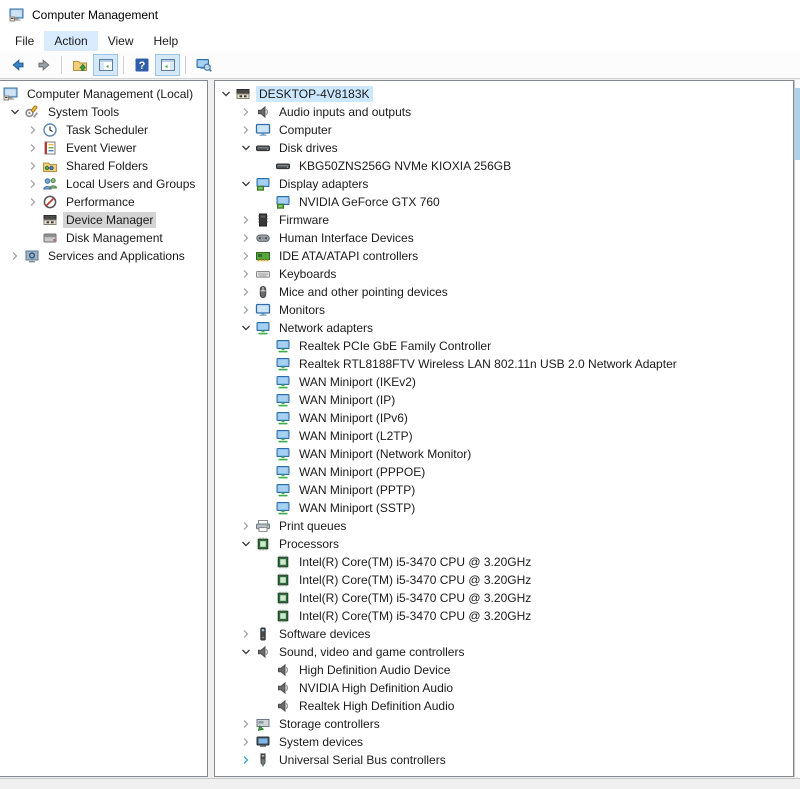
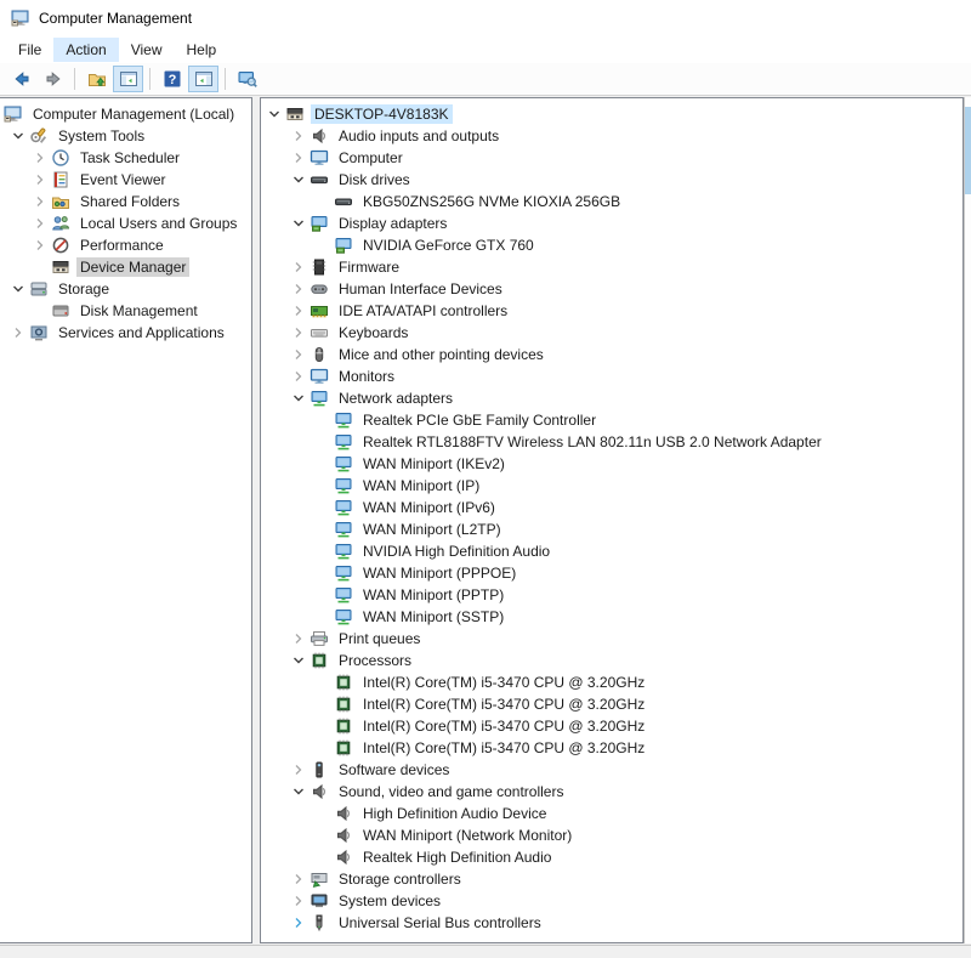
  Computer Management
  File
  Action
  View
  Help
  ?
  Computer Management (Local)
  System Tools
  Task Scheduler
  Event Viewer
  Shared Folders
  Local Users and Groups
  Performance
  Device Manager
+ Storage
  Disk Management
  Services and Applications
  DESKTOP-4V8183K
  Audio inputs and outputs
  Computer
  Disk drives
  KBG50ZNS256G NVMe KIOXIA 256GB
  Display adapters
  NVIDIA GeForce GTX 760
  Firmware
  Human Interface Devices
  IDE ATA/ATAPI controllers
  Keyboards
  Mice and other pointing devices
  Monitors
  Network adapters
  Realtek PCIe GbE Family Controller
  Realtek RTL8188FTV Wireless LAN 802.11n USB 2.0 Network Adapter
  WAN Miniport (IKEv2)
  WAN Miniport (IP)
  WAN Miniport (IPv6)
  WAN Miniport (L2TP)
- WAN Miniport (Network Monitor)
+ NVIDIA High Definition Audio
  WAN Miniport (PPPOE)
  WAN Miniport (PPTP)
  WAN Miniport (SSTP)
  Print queues
  Processors
  Intel(R) Core(TM) i5-3470 CPU @ 3.20GHz
  Intel(R) Core(TM) i5-3470 CPU @ 3.20GHz
  Intel(R) Core(TM) i5-3470 CPU @ 3.20GHz
  Intel(R) Core(TM) i5-3470 CPU @ 3.20GHz
  Software devices
  Sound, video and game controllers
  High Definition Audio Device
- NVIDIA High Definition Audio
+ WAN Miniport (Network Monitor)
  Realtek High Definition Audio
  Storage controllers
  System devices
  Universal Serial Bus controllers
